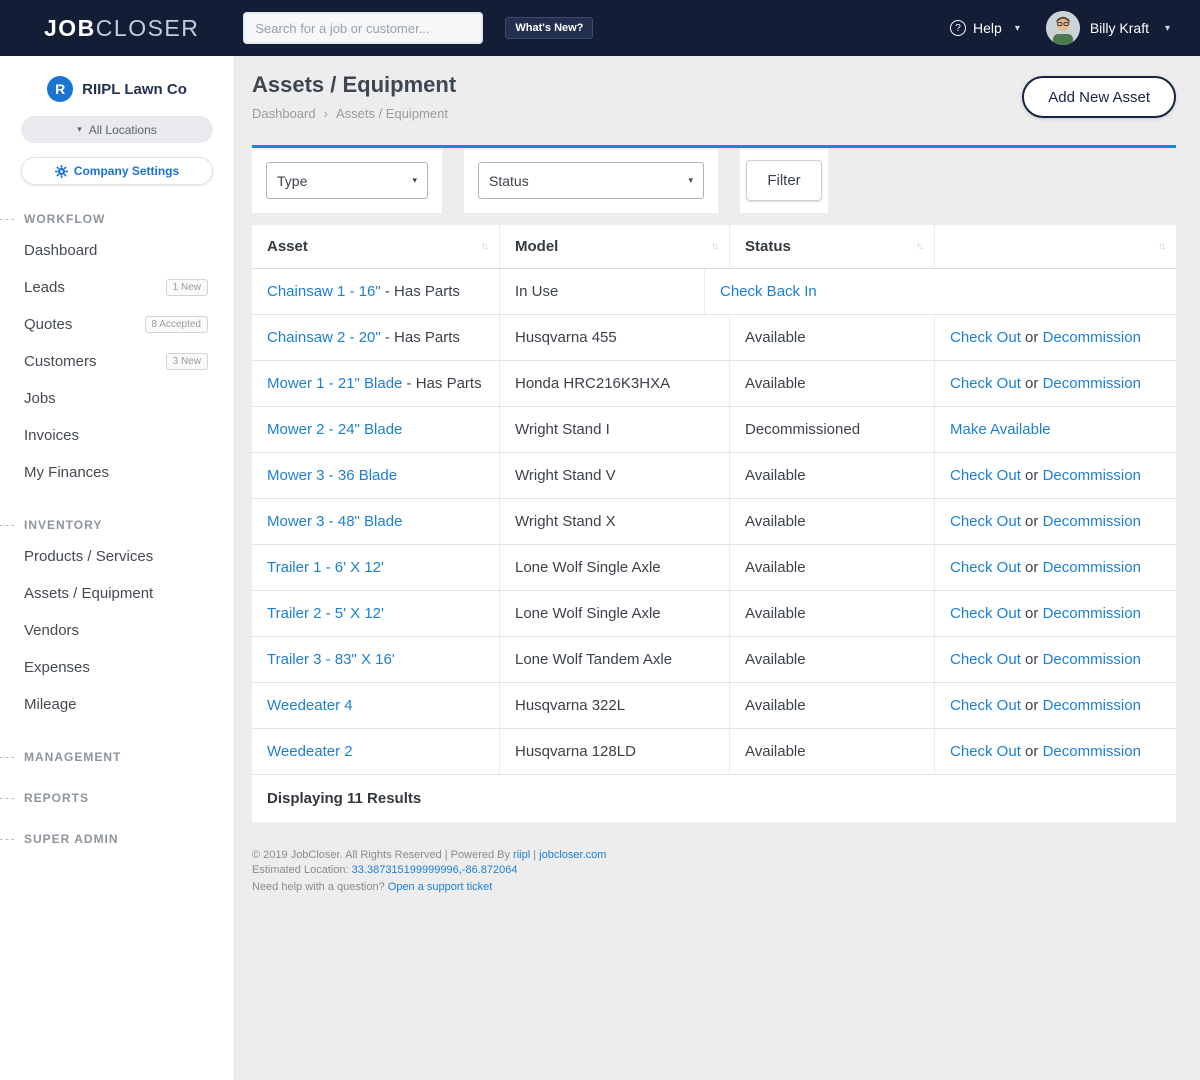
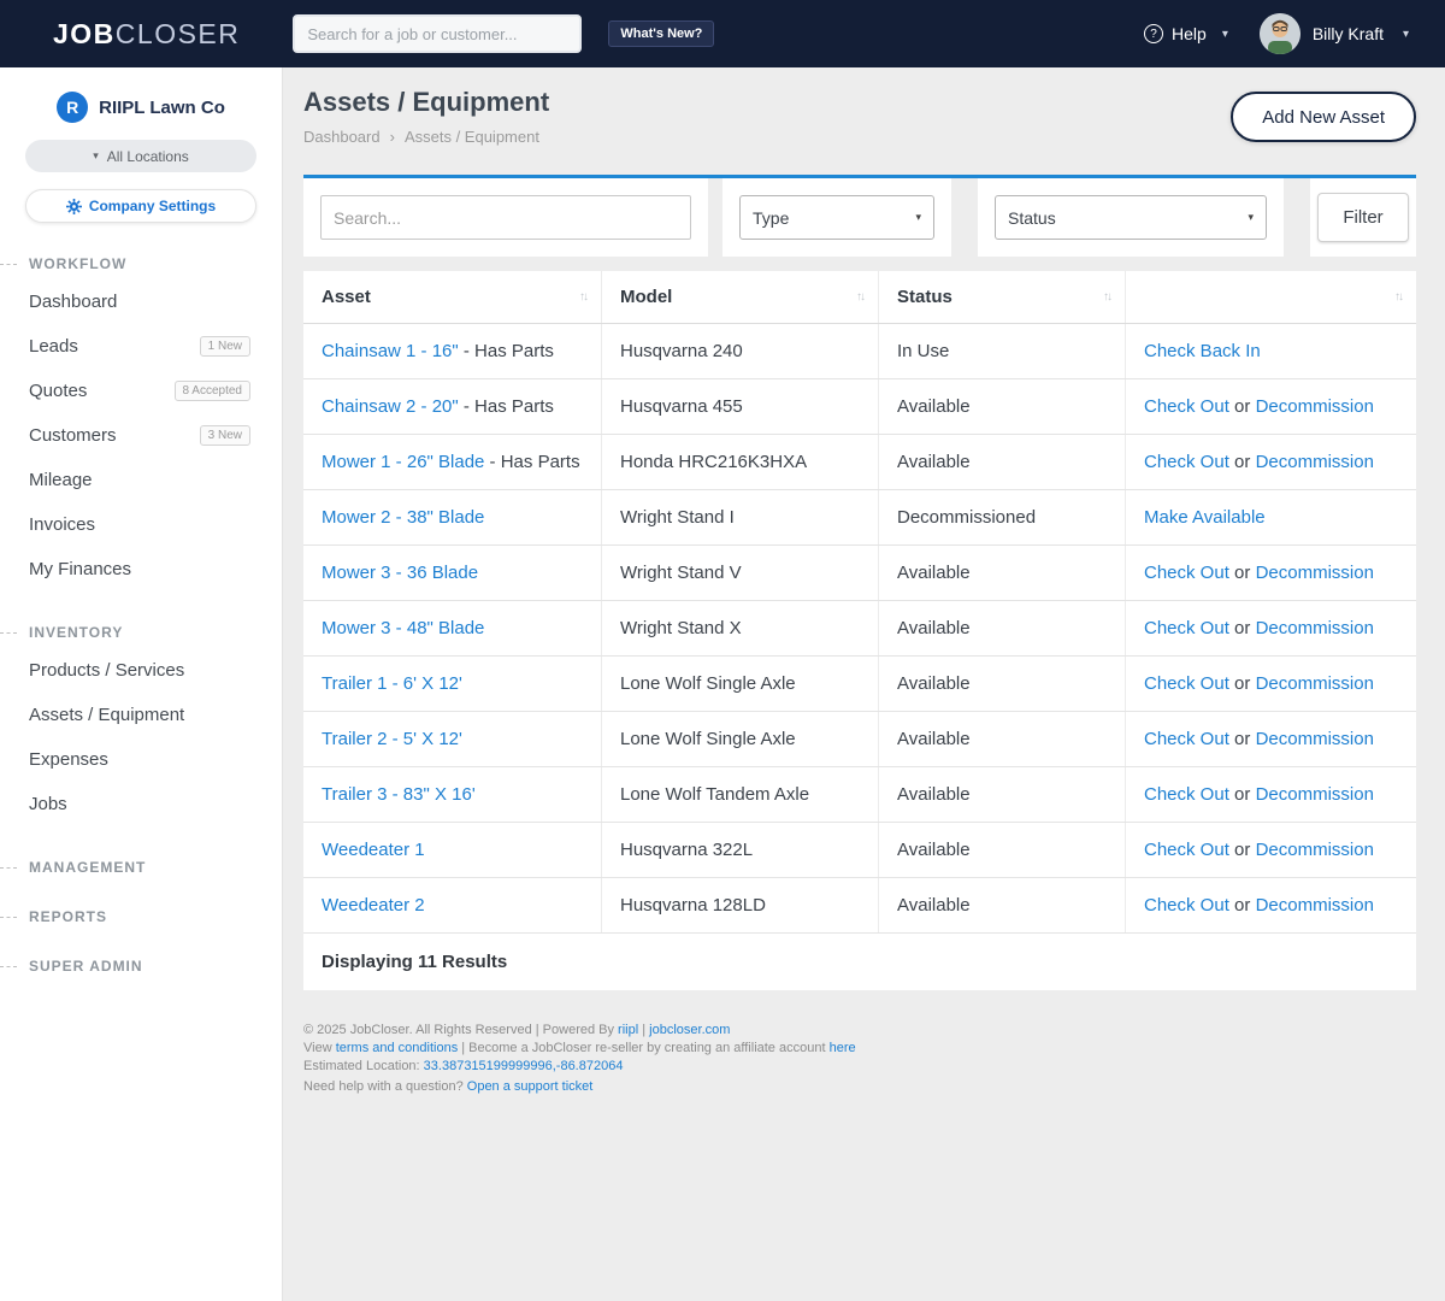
  JOBCLOSER
  Search for a job or customer...
  What's New?
  ?
  Help
  ▾
  Billy Kraft
  ▾
  R
  RIIPL Lawn Co
  ▾
  All Locations
  Company Settings
  WORKFLOW
  Dashboard
  Leads
  1 New
  Quotes
  8 Accepted
  Customers
  3 New
- Jobs
+ Mileage
  Invoices
  My Finances
  INVENTORY
  Products / Services
  Assets / Equipment
- Vendors
  Expenses
- Mileage
+ Jobs
  MANAGEMENT
  REPORTS
  SUPER ADMIN
  Assets / Equipment
  Dashboard
  ›
  Assets / Equipment
  Add New Asset
+ Search...
  Type
  ▾
  Status
  ▾
  Filter
  Asset
  ↑↓
  Model
  ↑↓
  Status
  ↑↓
  ↑↓
  Chainsaw 1 - 16" - Has Parts
+ Husqvarna 240
  In Use
  Check Back In
  Chainsaw 2 - 20" - Has Parts
  Husqvarna 455
  Available
  Check Out or Decommission
- Mower 1 - 21" Blade - Has Parts
+ Mower 1 - 26" Blade - Has Parts
  Honda HRC216K3HXA
  Available
  Check Out or Decommission
- Mower 2 - 24" Blade
+ Mower 2 - 38" Blade
  Wright Stand I
  Decommissioned
  Make Available
  Mower 3 - 36 Blade
  Wright Stand V
  Available
  Check Out or Decommission
  Mower 3 - 48" Blade
  Wright Stand X
  Available
  Check Out or Decommission
  Trailer 1 - 6' X 12'
  Lone Wolf Single Axle
  Available
  Check Out or Decommission
  Trailer 2 - 5' X 12'
  Lone Wolf Single Axle
  Available
  Check Out or Decommission
  Trailer 3 - 83" X 16'
  Lone Wolf Tandem Axle
  Available
  Check Out or Decommission
- Weedeater 4
+ Weedeater 1
  Husqvarna 322L
  Available
  Check Out or Decommission
  Weedeater 2
  Husqvarna 128LD
  Available
  Check Out or Decommission
  Displaying 11 Results
- © 2019 JobCloser. All Rights Reserved | Powered By riipl | jobcloser.com
+ © 2025 JobCloser. All Rights Reserved | Powered By riipl | jobcloser.com
+ View terms and conditions | Become a JobCloser re-seller by creating an affiliate account here
  Estimated Location: 33.387315199999996,-86.872064
  Need help with a question? Open a support ticket
